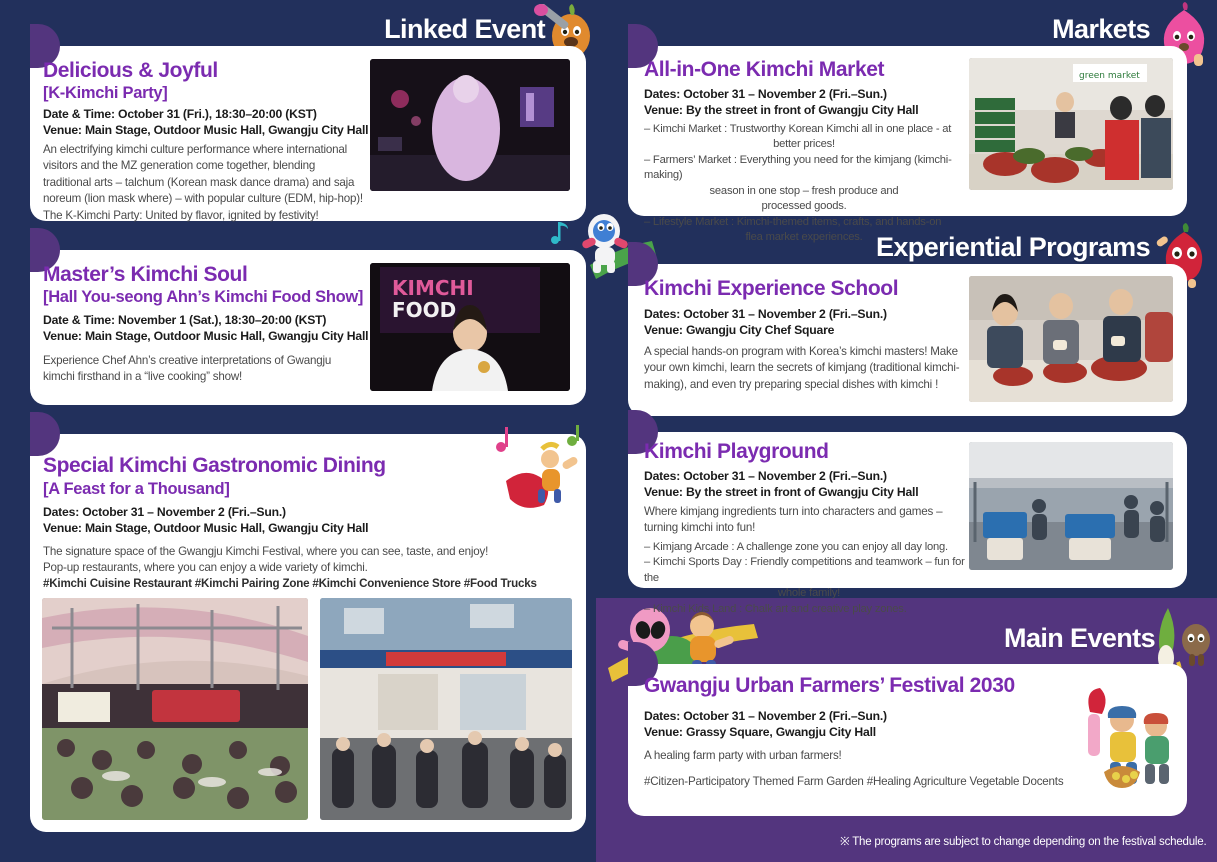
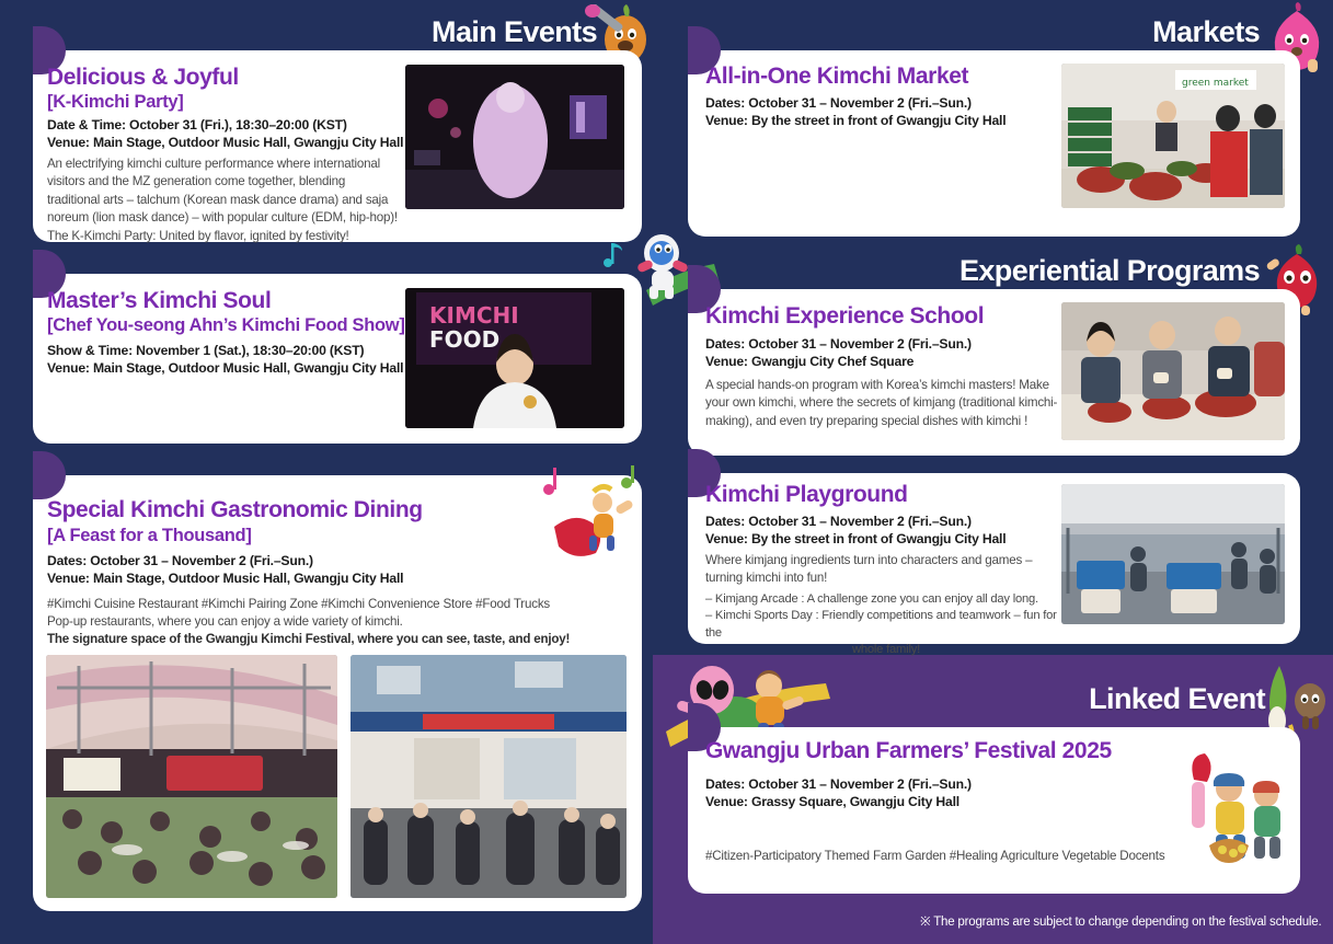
- Linked Event
+ Main Events
  Markets
  Experiential Programs
- Main Events
+ Linked Event
  Delicious & Joyful
  [K-Kimchi Party]
  Date & Time: October 31 (Fri.), 18:30–20:00 (KST)
  Venue: Main Stage, Outdoor Music Hall, Gwangju City Hall
- An electrifying kimchi culture performance where international visitors and the MZ generation come together, blending traditional arts – talchum (Korean mask dance drama) and saja noreum (lion mask where) – with popular culture (EDM, hip-hop)! The K-Kimchi Party: United by flavor, ignited by festivity!
+ An electrifying kimchi culture performance where international visitors and the MZ generation come together, blending traditional arts – talchum (Korean mask dance drama) and saja noreum (lion mask dance) – with popular culture (EDM, hip-hop)! The K-Kimchi Party: United by flavor, ignited by festivity!
  Master’s Kimchi Soul
- [Hall You-seong Ahn’s Kimchi Food Show]
+ [Chef You-seong Ahn’s Kimchi Food Show]
- Date & Time: November 1 (Sat.), 18:30–20:00 (KST)
+ Show & Time: November 1 (Sat.), 18:30–20:00 (KST)
  Venue: Main Stage, Outdoor Music Hall, Gwangju City Hall
- Experience Chef Ahn’s creative interpretations of Gwangju kimchi firsthand in a “live cooking” show!
  KIMCHI
  FOOD
  Special Kimchi Gastronomic Dining
  [A Feast for a Thousand]
  Dates: October 31 – November 2 (Fri.–Sun.)
  Venue: Main Stage, Outdoor Music Hall, Gwangju City Hall
- The signature space of the Gwangju Kimchi Festival, where you can see, taste, and enjoy!
+ #Kimchi Cuisine Restaurant #Kimchi Pairing Zone #Kimchi Convenience Store #Food Trucks
  Pop-up restaurants, where you can enjoy a wide variety of kimchi.
- #Kimchi Cuisine Restaurant #Kimchi Pairing Zone #Kimchi Convenience Store #Food Trucks
+ The signature space of the Gwangju Kimchi Festival, where you can see, taste, and enjoy!
  All-in-One Kimchi Market
  Dates: October 31 – November 2 (Fri.–Sun.)
  Venue: By the street in front of Gwangju City Hall
- – Kimchi Market : Trustworthy Korean Kimchi all in one place - at
- better prices!
- – Farmers’ Market : Everything you need for the kimjang (kimchi-making)
- season in one stop – fresh produce and
- processed goods.
- – Lifestyle Market : Kimchi-themed items, crafts, and hands-on
- flea market experiences.
  green market
  Kimchi Experience School
  Dates: October 31 – November 2 (Fri.–Sun.)
  Venue: Gwangju City Chef Square
- A special hands-on program with Korea’s kimchi masters! Make your own kimchi, learn the secrets of kimjang (traditional kimchi-making), and even try preparing special dishes with kimchi !
+ A special hands-on program with Korea’s kimchi masters! Make your own kimchi, where the secrets of kimjang (traditional kimchi-making), and even try preparing special dishes with kimchi !
  Kimchi Playground
  Dates: October 31 – November 2 (Fri.–Sun.)
  Venue: By the street in front of Gwangju City Hall
  Where kimjang ingredients turn into characters and games – turning kimchi into fun!
  – Kimjang Arcade : A challenge zone you can enjoy all day long.
  – Kimchi Sports Day : Friendly competitions and teamwork – fun for the
  whole family!
- – Kimchi Kids Land : Chalk art and creative play zones.
- Gwangju Urban Farmers’ Festival 2030
+ Gwangju Urban Farmers’ Festival 2025
  Dates: October 31 – November 2 (Fri.–Sun.)
  Venue: Grassy Square, Gwangju City Hall
- A healing farm party with urban farmers!
  #Citizen-Participatory Themed Farm Garden #Healing Agriculture Vegetable Docents
  ※ The programs are subject to change depending on the festival schedule.
